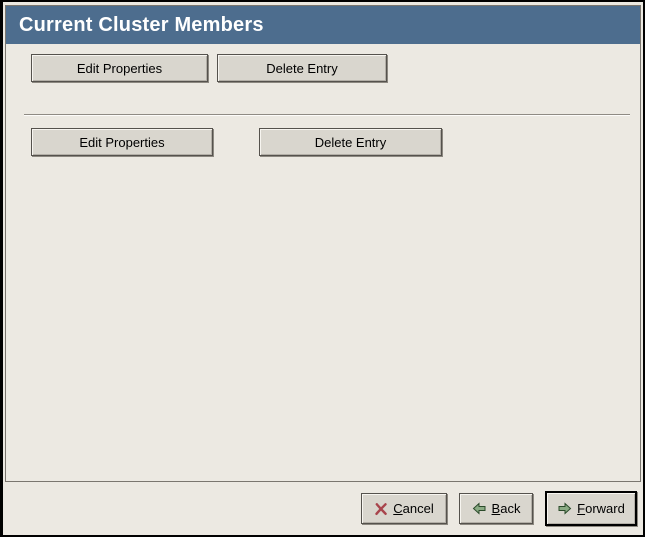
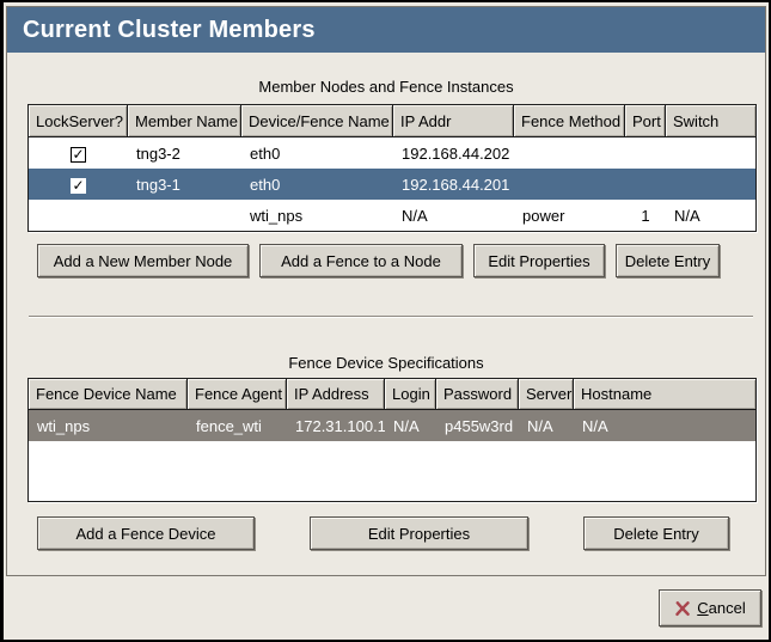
  Current Cluster Members
+ Member Nodes and Fence Instances
+ LockServer?	Member Name	Device/Fence Name	IP Addr	Fence Method	Port	Switch
+ ✓	tng3-2	eth0	192.168.44.202
+ ✓	tng3-1	eth0	192.168.44.201
+ 		wti_nps	N/A	power	1	N/A
+ Add a New Member Node
+ Add a Fence to a Node
  Edit Properties
  Delete Entry
+ Fence Device Specifications
+ Fence Device Name	Fence Agent	IP Address	Login	Password	Server	Hostname
+ wti_nps	fence_wti	172.31.100.1	N/A	p455w3rd	N/A	N/A
+ Add a Fence Device
  Edit Properties
  Delete Entry
  Cancel
- Back
- Forward
